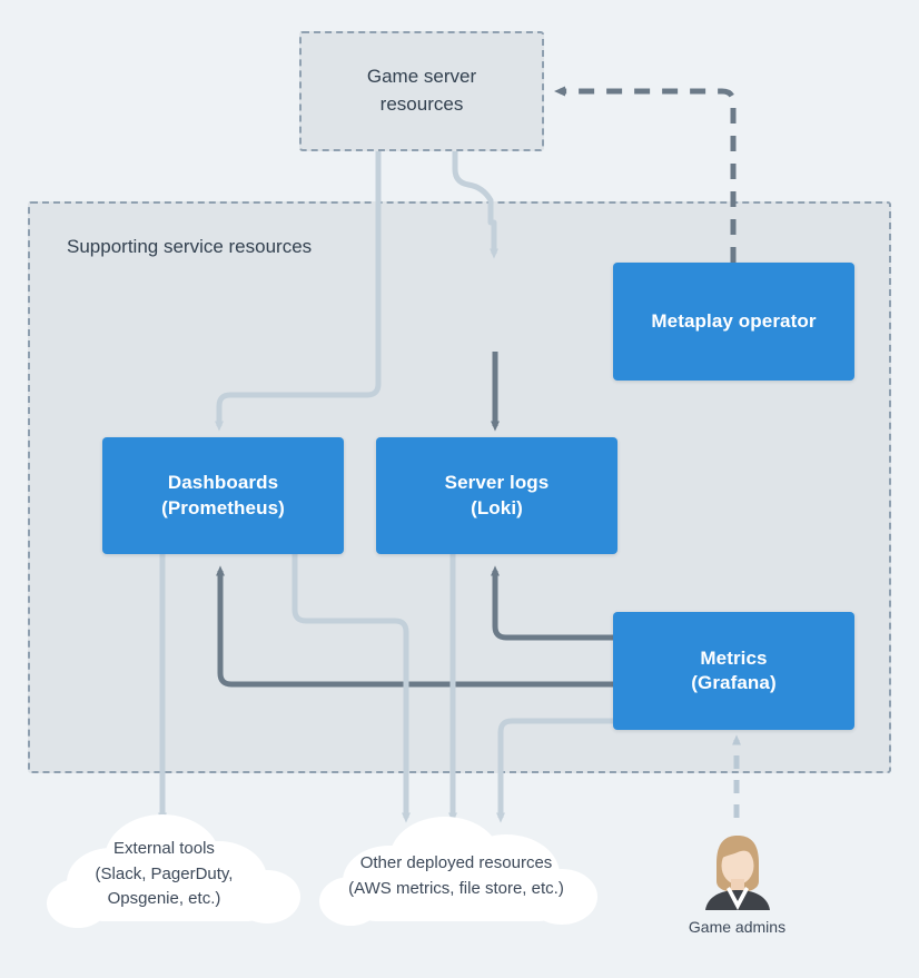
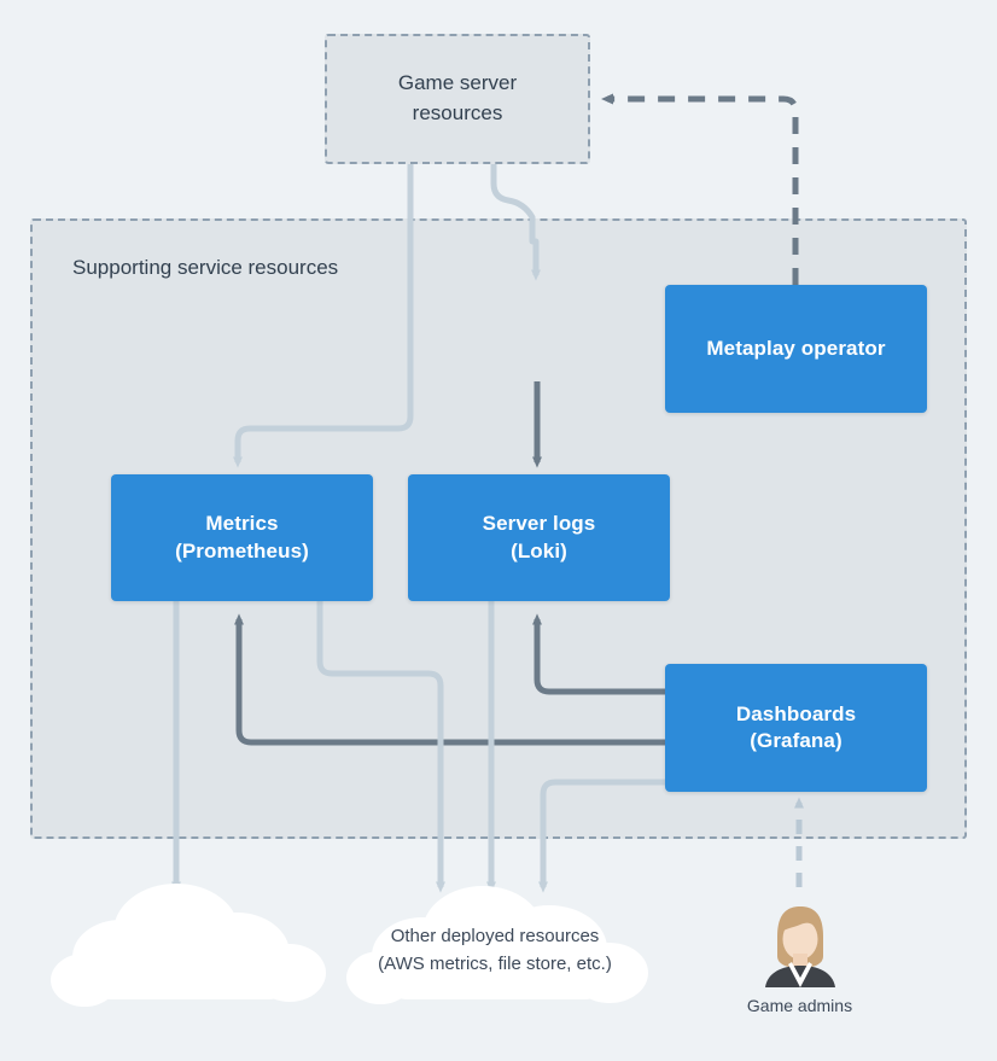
  Supporting service resources
- External tools
- (Slack, PagerDuty,
- Opsgenie, etc.)
  Other deployed resources
  (AWS metrics, file store, etc.)
  Game server
  resources
  Metaplay operator
- Dashboards
+ Metrics
  (Prometheus)
  Server logs
  (Loki)
- Metrics
+ Dashboards
  (Grafana)
  Game admins
